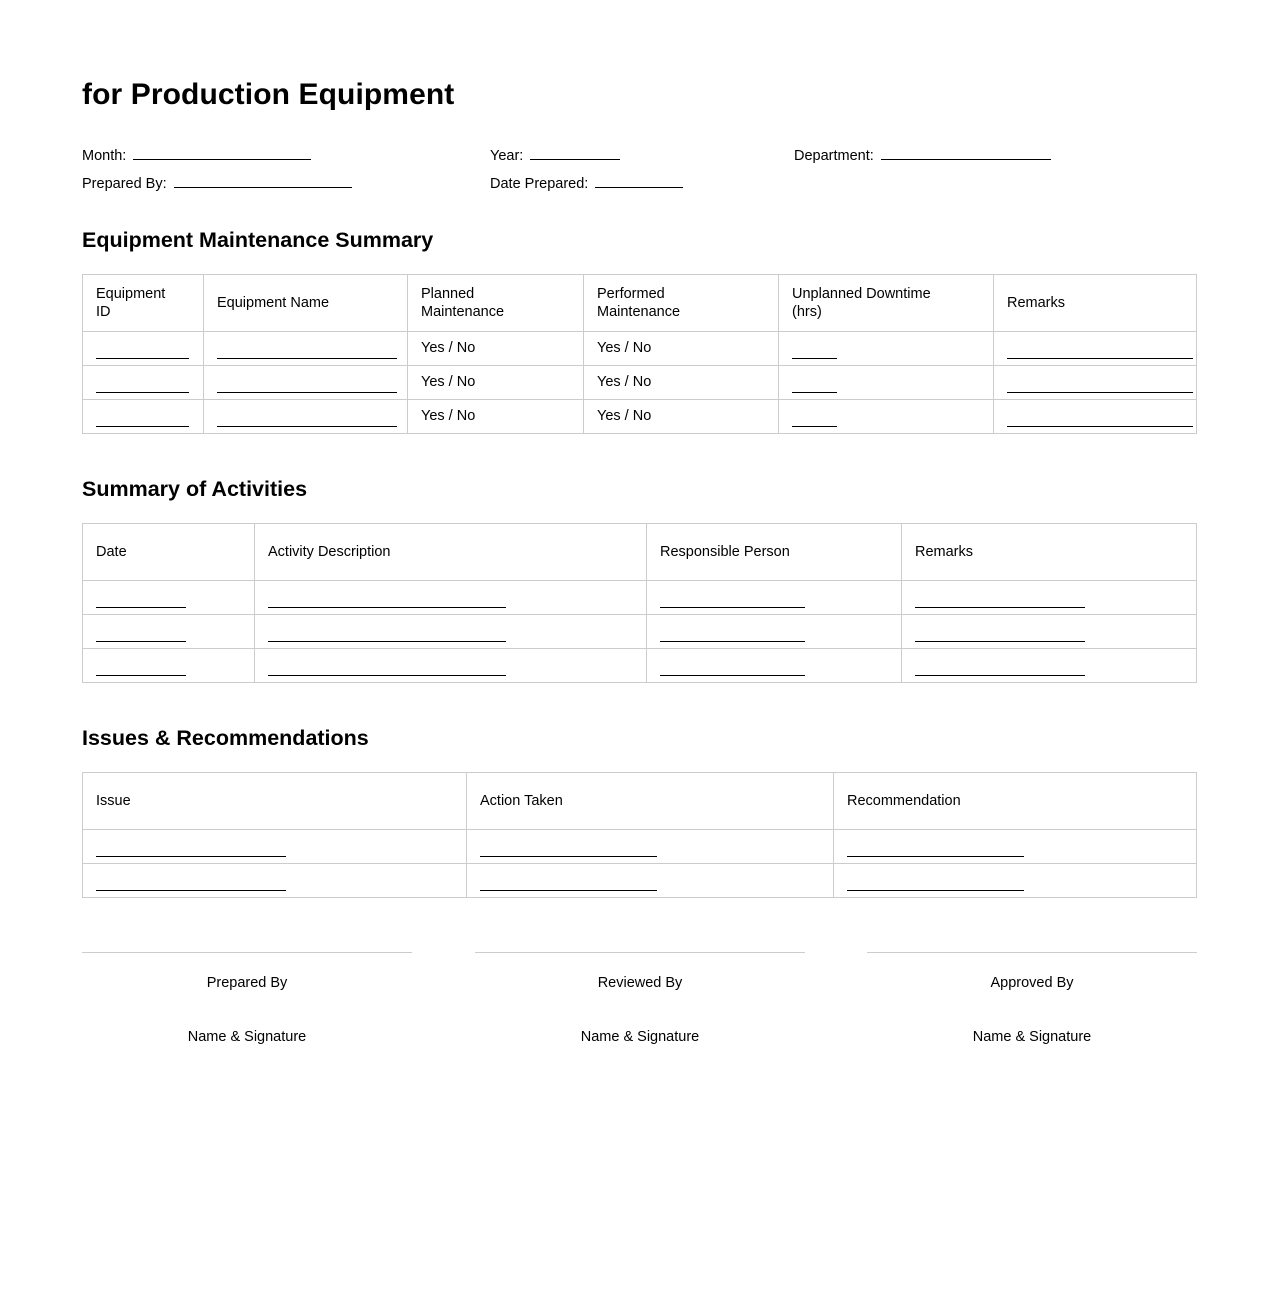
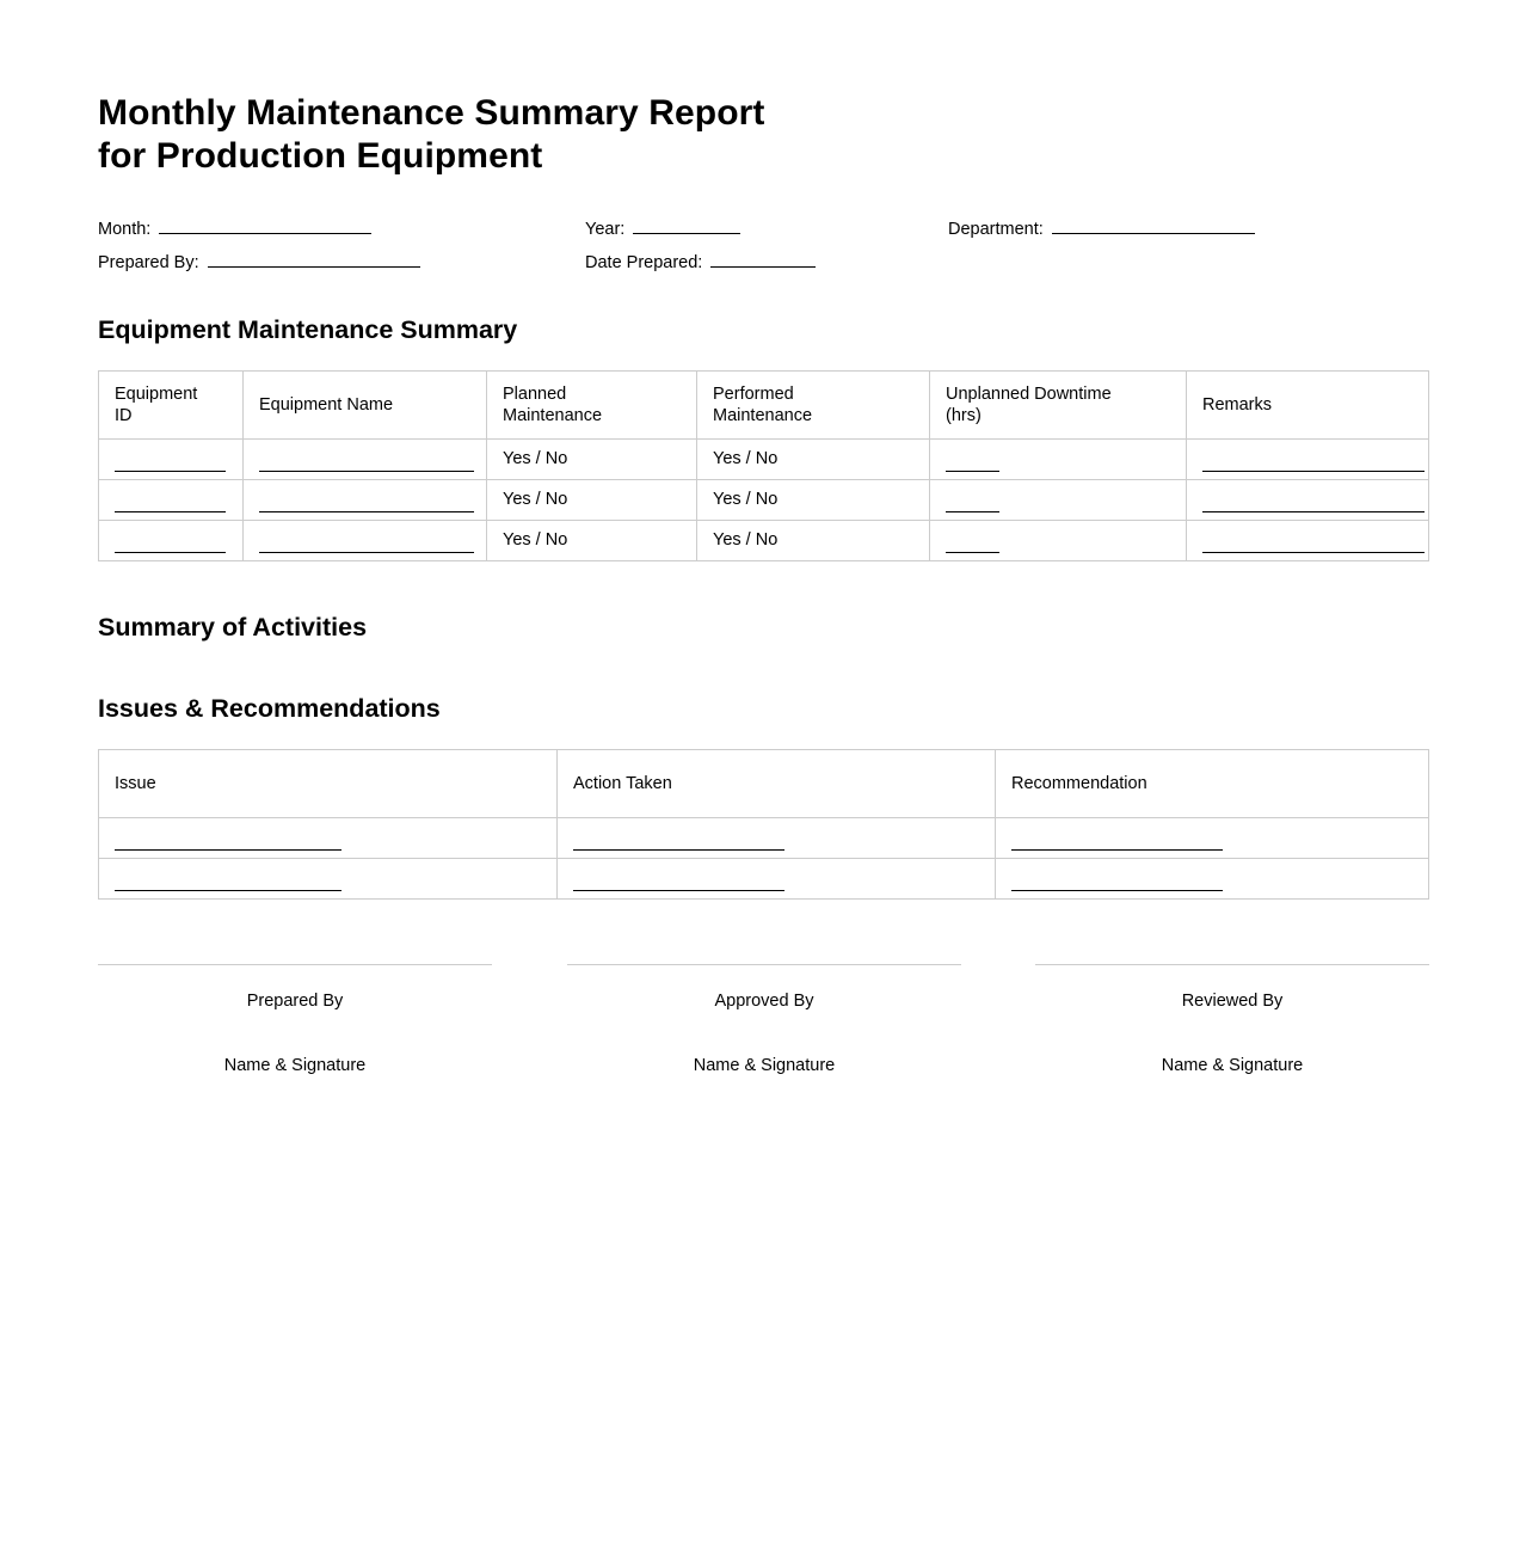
+ Monthly Maintenance Summary Report
  for Production Equipment
  Month:
  Prepared By:
  Year:
  Date Prepared:
  Department:
  Equipment Maintenance Summary
  Equipment ID	Equipment Name	Planned Maintenance	Performed Maintenance	Unplanned Downtime (hrs)	Remarks
  		Yes / No	Yes / No
  		Yes / No	Yes / No
  		Yes / No	Yes / No
  Summary of Activities
- Date	Activity Description	Responsible Person	Remarks
  Issues & Recommendations
  Issue	Action Taken	Recommendation
  Prepared By
  Name & Signature
- Reviewed By
+ Approved By
  Name & Signature
- Approved By
+ Reviewed By
  Name & Signature
